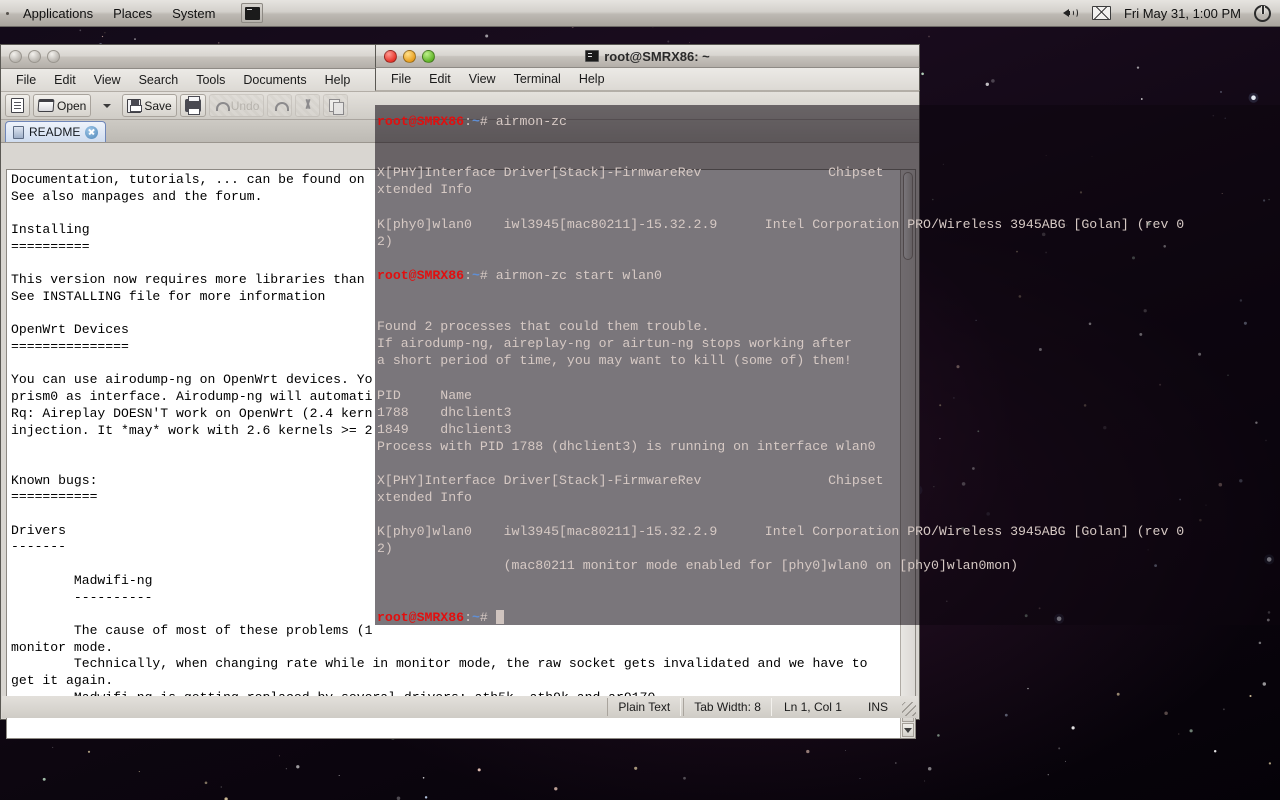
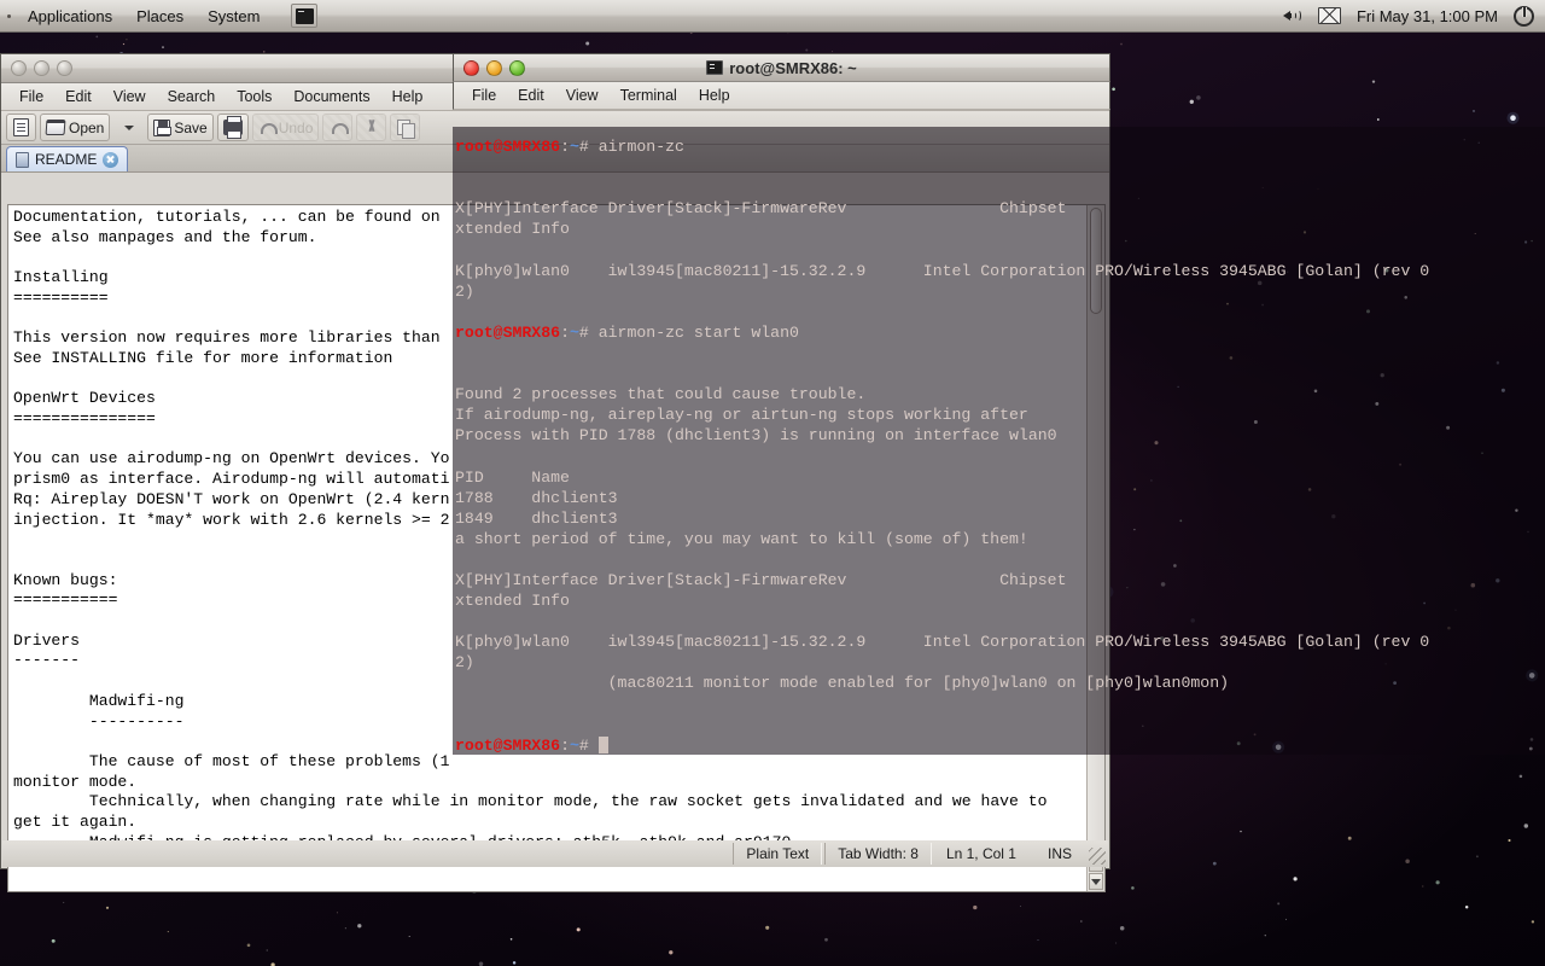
  Applications
  Places
  System
  Fri May 31, 1:00 PM
  File
  Edit
  View
  Search
  Tools
  Documents
  Help
  Open
  Save
  Undo
  README
  Documentation, tutorials, ... can be found on
  See also manpages and the forum.
  Installing
  ==========
  This version now requires more libraries than
  See INSTALLING file for more information
  OpenWrt Devices
  ===============
  You can use airodump-ng on OpenWrt devices. Yo
  prism0 as interface. Airodump-ng will automati
  Rq: Aireplay DOESN'T work on OpenWrt (2.4 kern
  injection. It *may* work with 2.6 kernels >= 2
  Known bugs:
  ===========
  Drivers
  -------
  Madwifi-ng
  ----------
  The cause of most of these problems (1
  monitor mode.
  Technically, when changing rate while in monitor mode, the raw socket gets invalidated and we have to
  get it again.
  Plain Text
  Tab Width: 8
  Ln 1, Col 1
  INS
  root@SMRX86: ~
  File
  Edit
  View
  Terminal
  Help
  root@SMRX86:~# airmon-zc
  X[PHY]Interface Driver[Stack]-FirmwareRev Chipset
  xtended Info
  K[phy0]wlan0 iwl3945[mac80211]-15.32.2.9 Intel Corporation PRO/Wireless 3945ABG [Golan] (rev 0
  2)
  root@SMRX86:~# airmon-zc start wlan0
- Found 2 processes that could them trouble.
+ Found 2 processes that could cause trouble.
  If airodump-ng, aireplay-ng or airtun-ng stops working after
- a short period of time, you may want to kill (some of) them!
+ Process with PID 1788 (dhclient3) is running on interface wlan0
  PID Name
  1788 dhclient3
  1849 dhclient3
- Process with PID 1788 (dhclient3) is running on interface wlan0
+ a short period of time, you may want to kill (some of) them!
  X[PHY]Interface Driver[Stack]-FirmwareRev Chipset
  xtended Info
  K[phy0]wlan0 iwl3945[mac80211]-15.32.2.9 Intel Corporation PRO/Wireless 3945ABG [Golan] (rev 0
  2)
  (mac80211 monitor mode enabled for [phy0]wlan0 on [phy0]wlan0mon)
  root@SMRX86:~#
